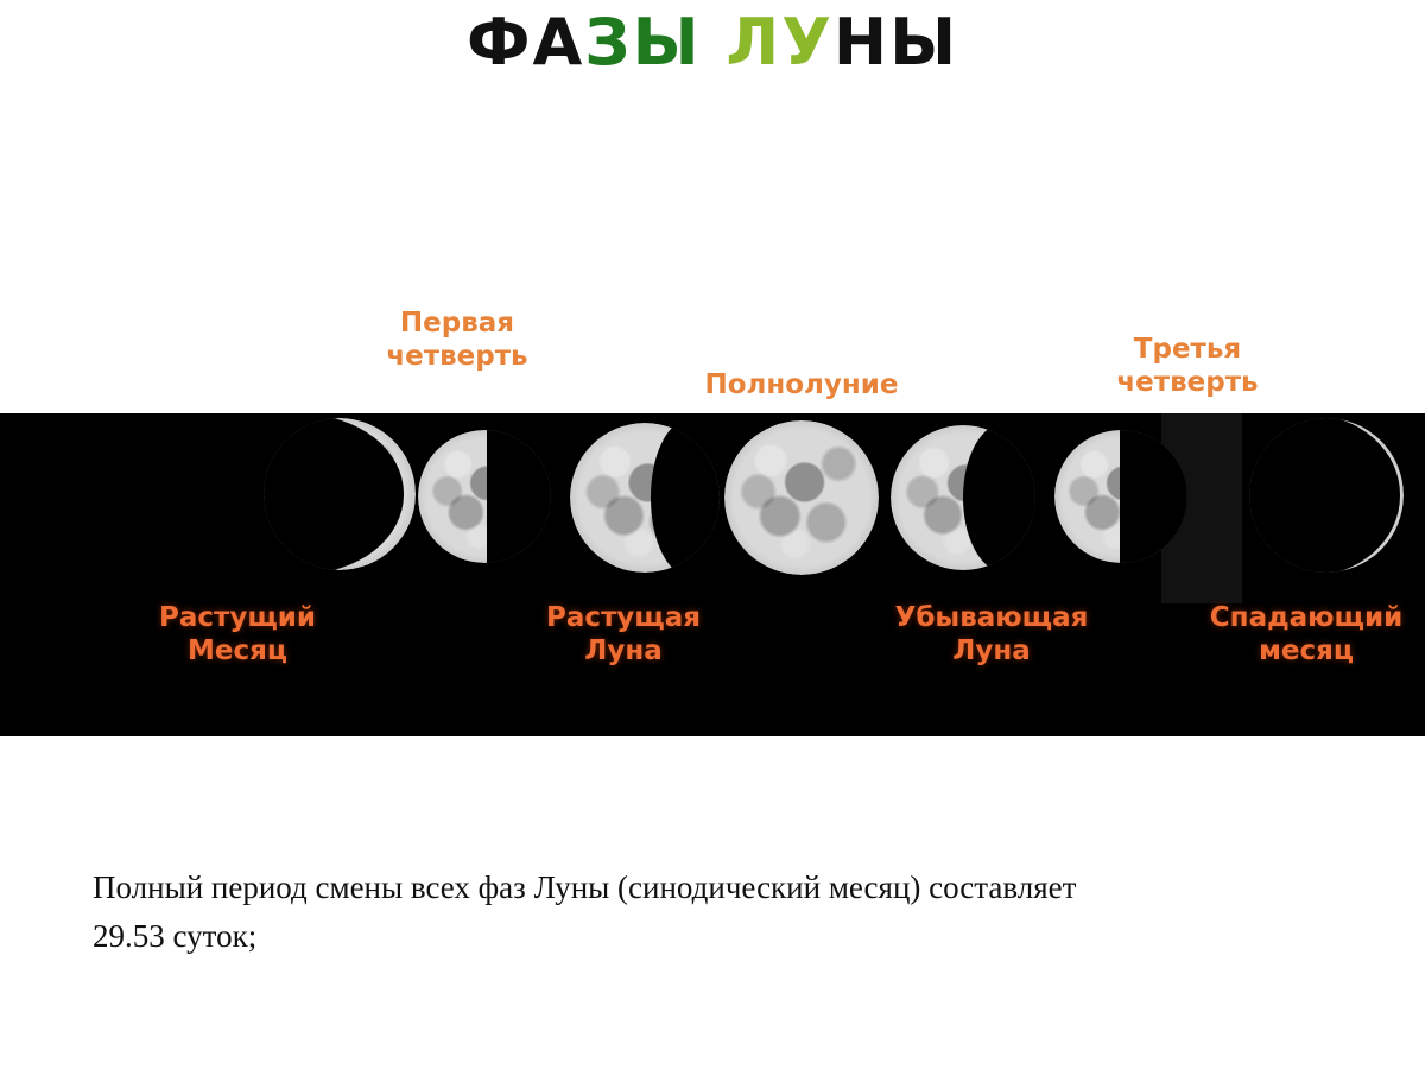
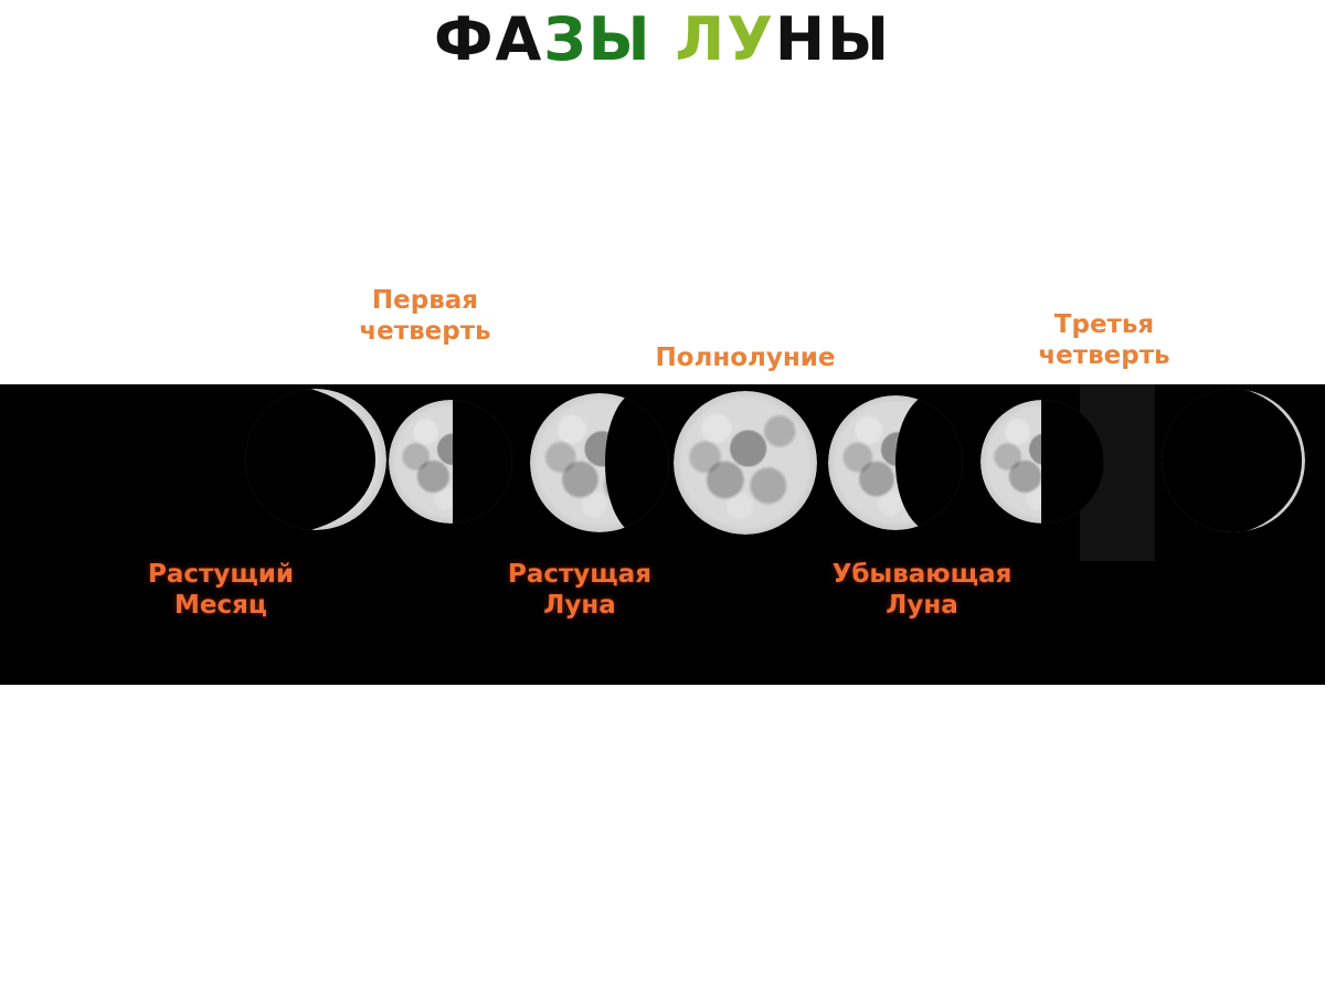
  ФАЗЫ ЛУНЫ
  Первая
  четверть
  Полнолуние
  Третья
  четверть
  Растущий
  Месяц
  Растущая
  Луна
  Убывающая
  Луна
- Спадающий
- месяц
- Полный период смены всех фаз Луны (синодический месяц) составляет
- 29.53 суток;
